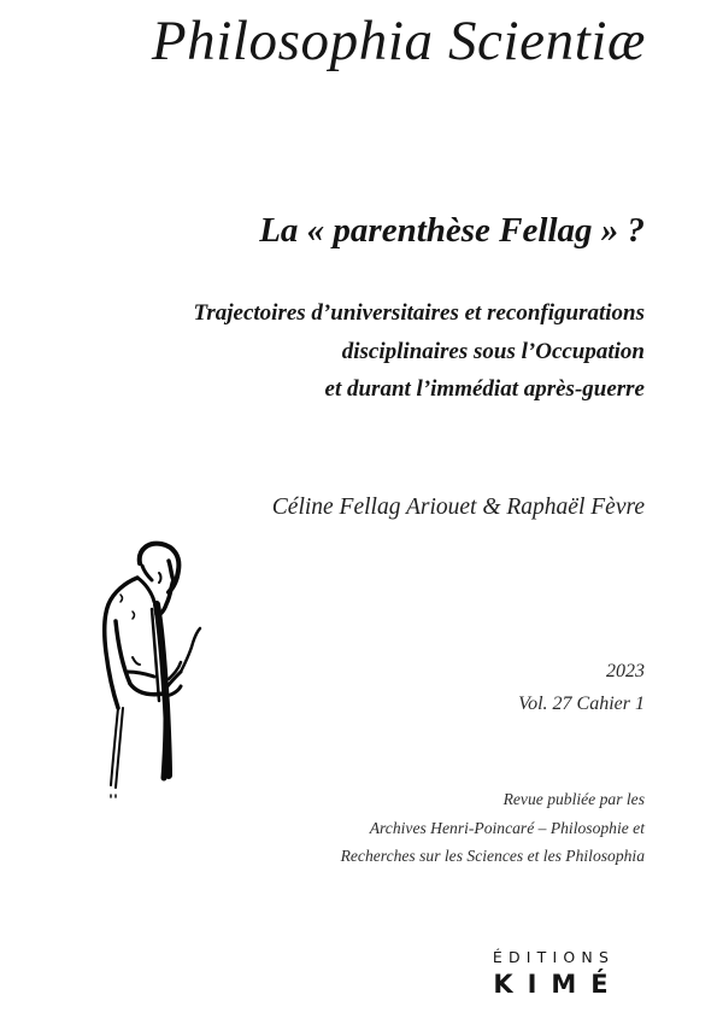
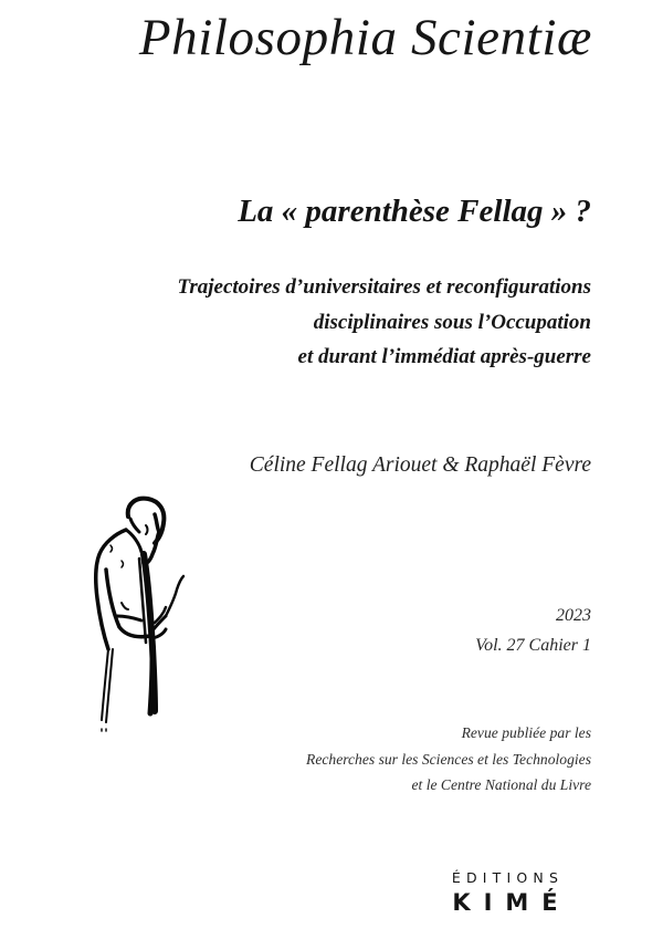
  Philosophia Scientiæ
  La « parenthèse Fellag » ?
  Trajectoires d’universitaires et reconfigurations
  disciplinaires sous l’Occupation
  et durant l’immédiat après-guerre
  Céline Fellag Ariouet & Raphaël Fèvre
  2023
  Vol. 27 Cahier 1
  Revue publiée par les
- Archives Henri-Poincaré – Philosophie et
- Recherches sur les Sciences et les Philosophia
+ Recherches sur les Sciences et les Technologies
+ et le Centre National du Livre
  ÉDITIONS
  KIMÉ
